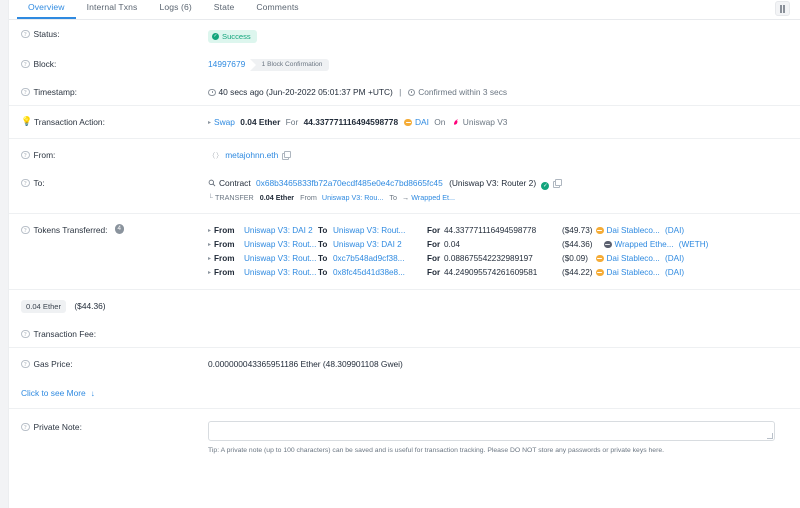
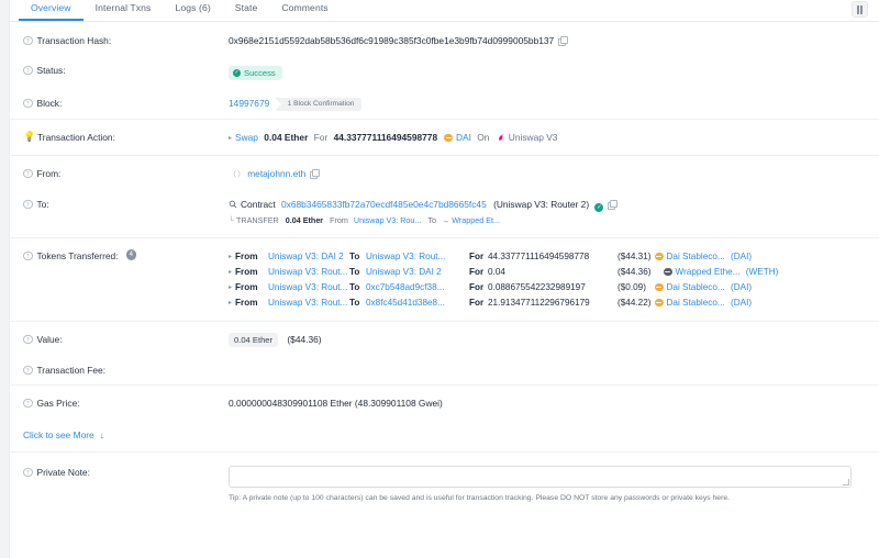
  Overview
  Internal Txns
  Logs (6)
  State
  Comments
+ Transaction Hash:
+ 0x968e2151d5592dab58b536df6c91989c385f3c0fbe1e3b9fb74d0999005bb137
  Status:
  Success
  Block:
- Timestamp:
- 40 secs ago (Jun-20-2022 05:01:37 PM +UTC) | Confirmed within 3 secs
  💡
  Transaction Action:
  Swap 0.04 Ether For 44.337771116494598778 DAI On Uniswap V3
  From:
  〈〉 metajohnn.eth
  To:
  Contract 0x68b3465833fb72a70ecdf485e0e4c7bd8665fc45 (Uniswap V3: Router 2)
  TRANSFER 0.04 Ether From Uniswap V3: Rou... To → Wrapped Et...
  Tokens Transferred:
  From
  Uniswap V3: DAI 2
  To
  Uniswap V3: Rout...
  For
  44.337771116494598778
- ($49.73)
+ ($44.31)
  Dai Stableco... (DAI)
  From
  Uniswap V3: Rout...
  To
  Uniswap V3: DAI 2
  For
  0.04
  ($44.36)
  Wrapped Ethe... (WETH)
  From
  Uniswap V3: Rout...
  To
  0xc7b548ad9cf38...
  For
  0.088675542232989197
  ($0.09)
  Dai Stableco... (DAI)
  From
  Uniswap V3: Rout...
  To
  0x8fc45d41d38e8...
  For
- 44.249095574261609581
+ 21.913477112296796179
  ($44.22)
  Dai Stableco... (DAI)
+ Value:
  0.04 Ether ($44.36)
  Transaction Fee:
  Gas Price:
- 0.000000043365951186 Ether (48.309901108 Gwei)
+ 0.000000048309901108 Ether (48.309901108 Gwei)
  Click to see More ↓
  Private Note:
